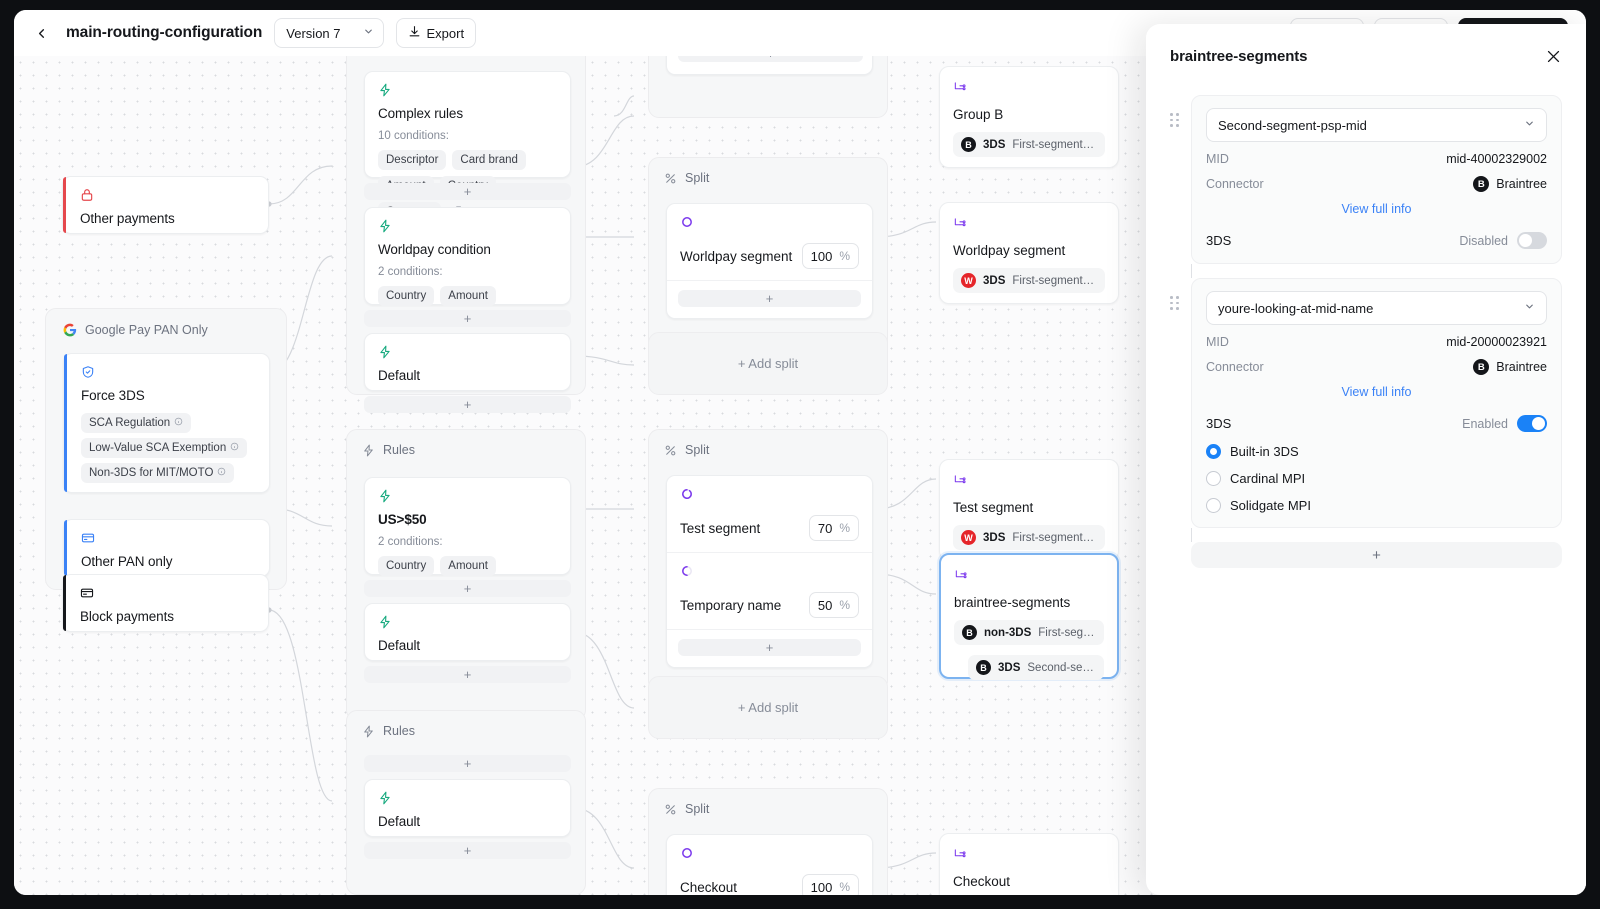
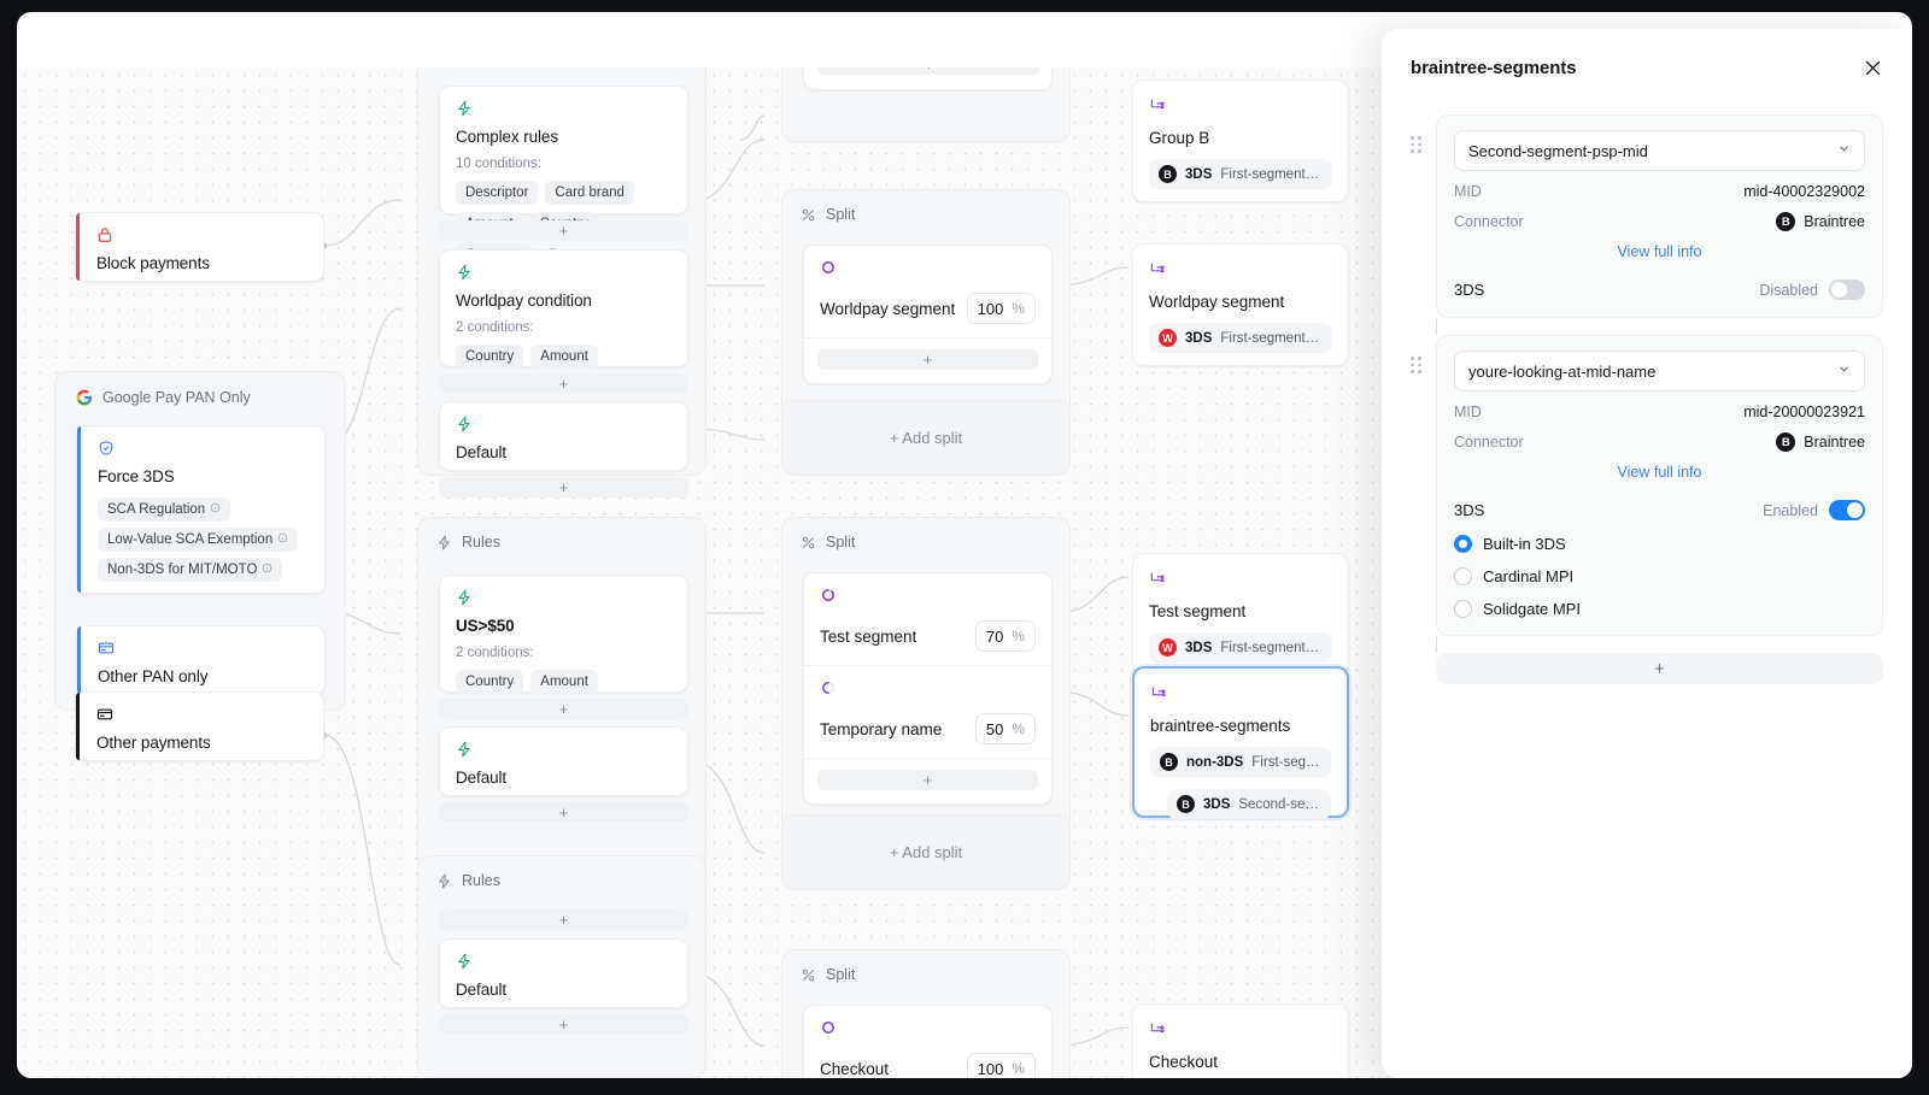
- main-routing-configuration
- Version 7
- Export
- Other payments
+ Block payments
  Google Pay PAN Only
  Force 3DS
  SCA Regulation
  Low-Value SCA Exemption
  Non-3DS for MIT/MOTO
  Other PAN only
- Block payments
+ Other payments
  Complex rules
  10 conditions:
  Descriptor
  Card brand
  +
  Worldpay condition
  2 conditions:
  Country
  Amount
  +
  Default
  +
  Rules
  US>$50
  2 conditions:
  Country
  Amount
  +
  Default
  +
  Rules
  +
  Default
  +
  Split
  Worldpay segment
  100
  %
  +
  + Add split
  Split
  Test segment
  70
  %
  Temporary name
  50
  %
  +
  + Add split
  Split
  Checkout
  100
  %
  Group B
  B
  3DS
  First-segment-ps
  Worldpay segment
  W
  3DS
  First-segment-ps
  Test segment
  W
  3DS
  First-segment-ps
  braintree-segments
  B
  non-3DS
  B
  3DS
  Checkout
  braintree-segments
  Second-segment-psp-mid
  MID
  mid-40002329002
  Connector
  B
  Braintree
  View full info
  3DS
  Disabled
  youre-looking-at-mid-name
  MID
  mid-20000023921
  Connector
  B
  Braintree
  View full info
  3DS
  Enabled
  Built-in 3DS
  Cardinal MPI
  Solidgate MPI
  +
